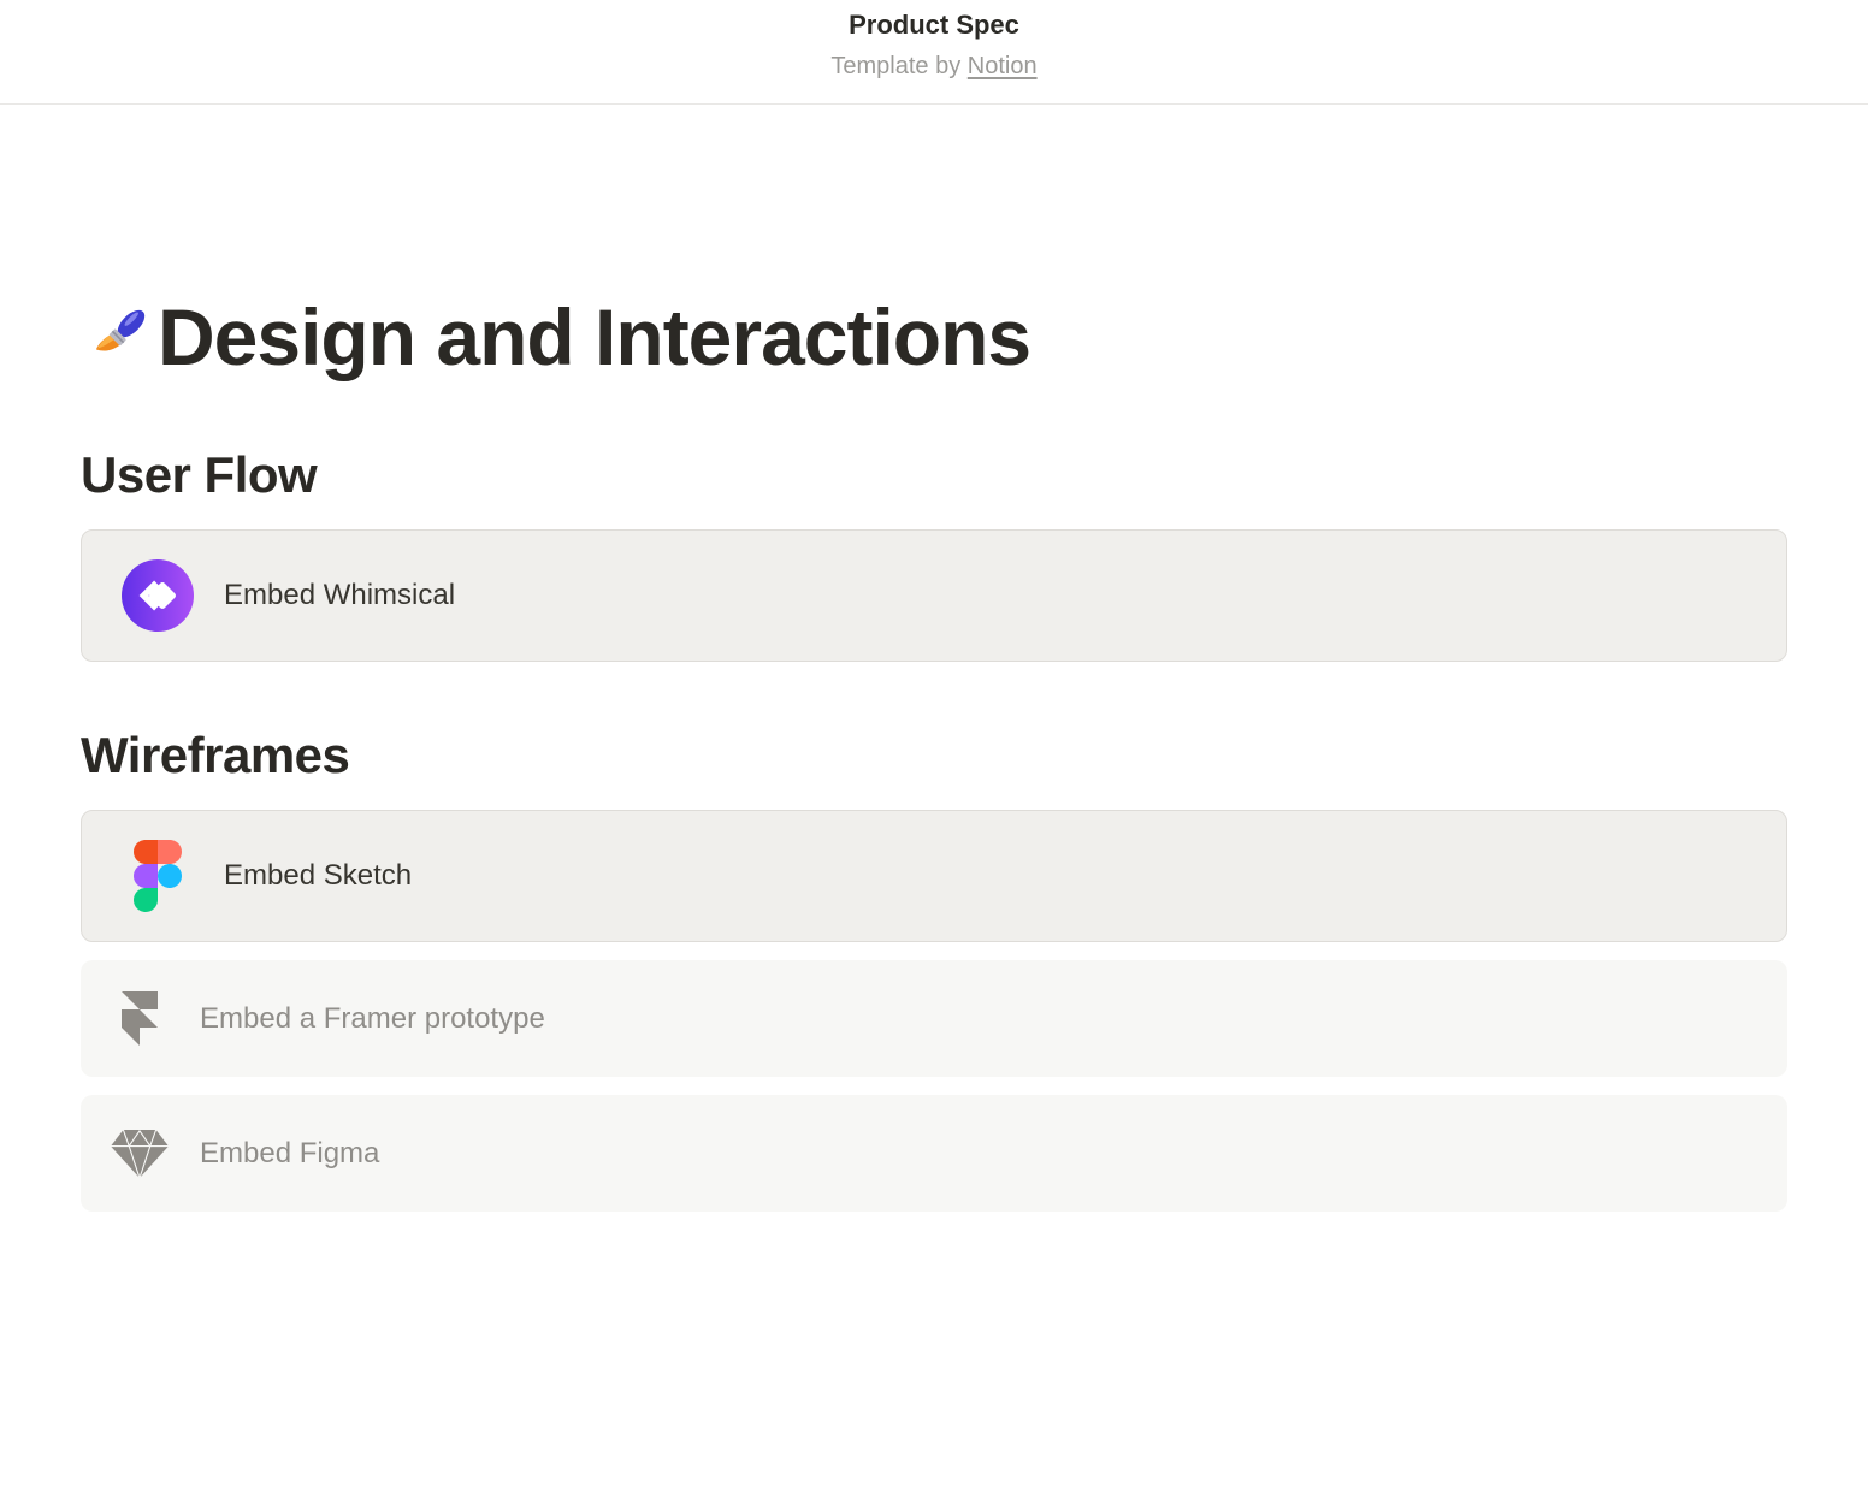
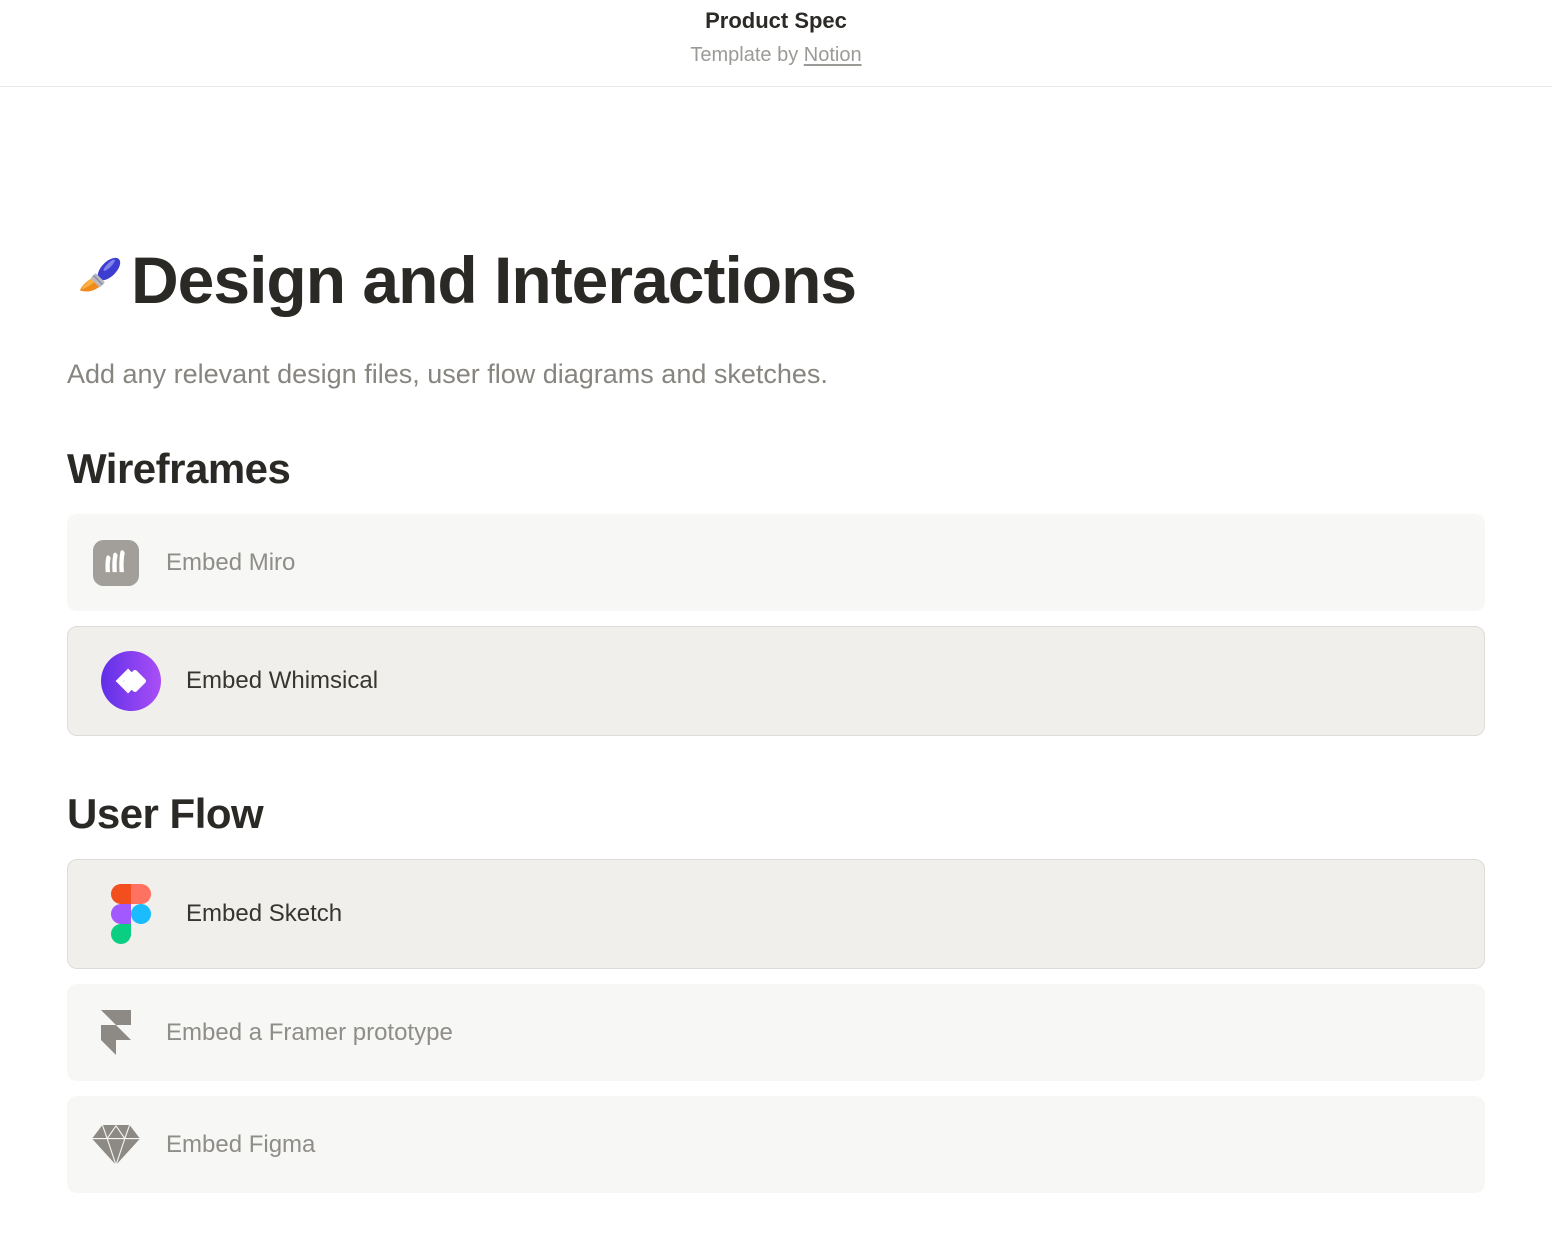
  Product Spec
  Template by Notion
  Design and Interactions
+ Add any relevant design files, user flow diagrams and sketches.
- User Flow
+ Wireframes
+ Embed Miro
  Embed Whimsical
- Wireframes
+ User Flow
  Embed Sketch
  Embed a Framer prototype
  Embed Figma
